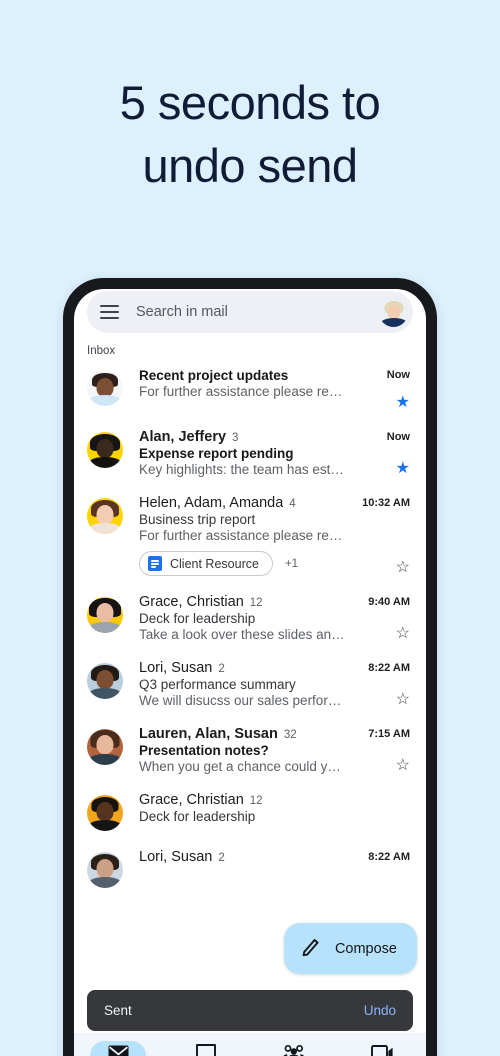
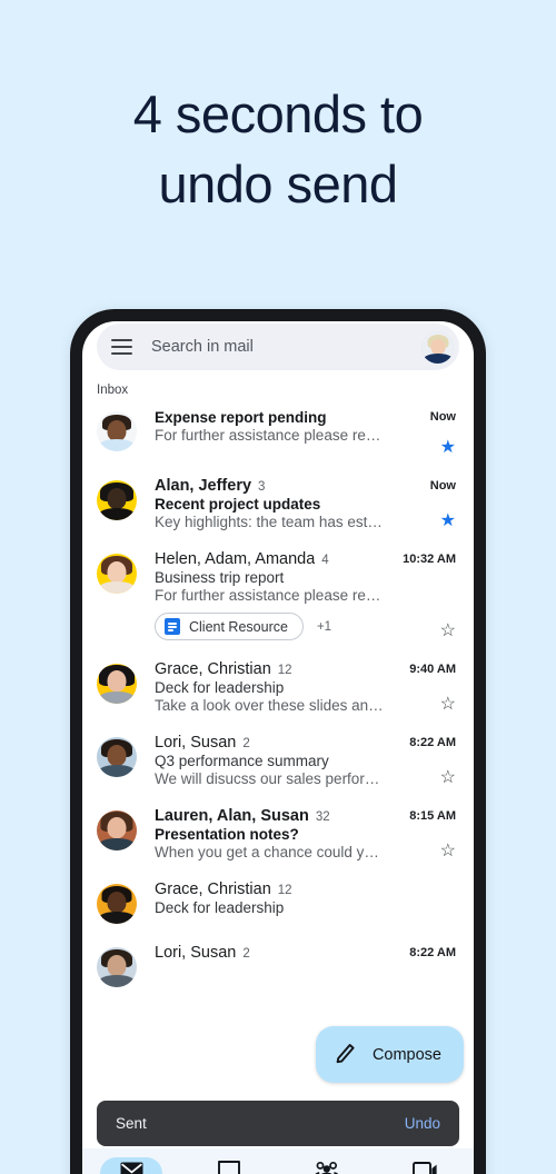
- 5 seconds to
+ 4 seconds to
  undo send
  Search in mail
  Inbox
- Recent project updates
+ Expense report pending
  For further assistance please reach
  Now
  ★
  Alan, Jeffery
  3
- Expense report pending
+ Recent project updates
  Key highlights: the team has establ
  Now
  ★
  Helen, Adam, Amanda
  4
  Business trip report
  For further assistance please reach
  Client Resource
  +1
  10:32 AM
  ☆
  Grace, Christian
  12
  Deck for leadership
  Take a look over these slides and l
  9:40 AM
  ☆
  Lori, Susan
  2
  Q3 performance summary
  We will disucss our sales performa
  8:22 AM
  ☆
  Lauren, Alan, Susan
  32
  Presentation notes?
  When you get a chance could you
- 7:15 AM
+ 8:15 AM
  ☆
  Grace, Christian
  12
  Deck for leadership
  Lori, Susan
  2
  8:22 AM
  Compose
  Sent
  Undo
